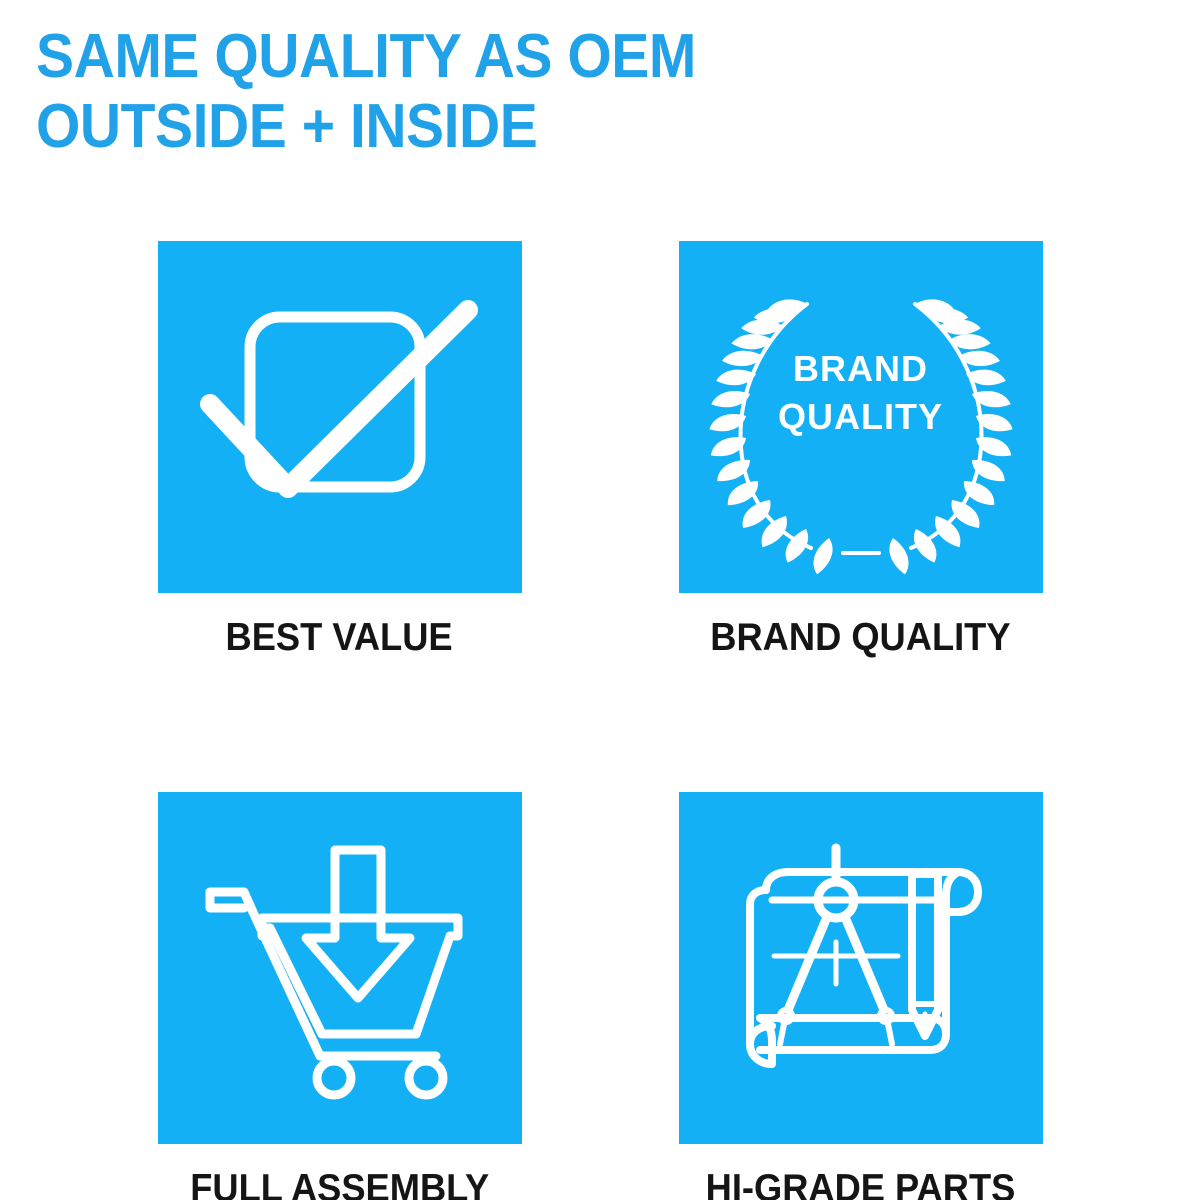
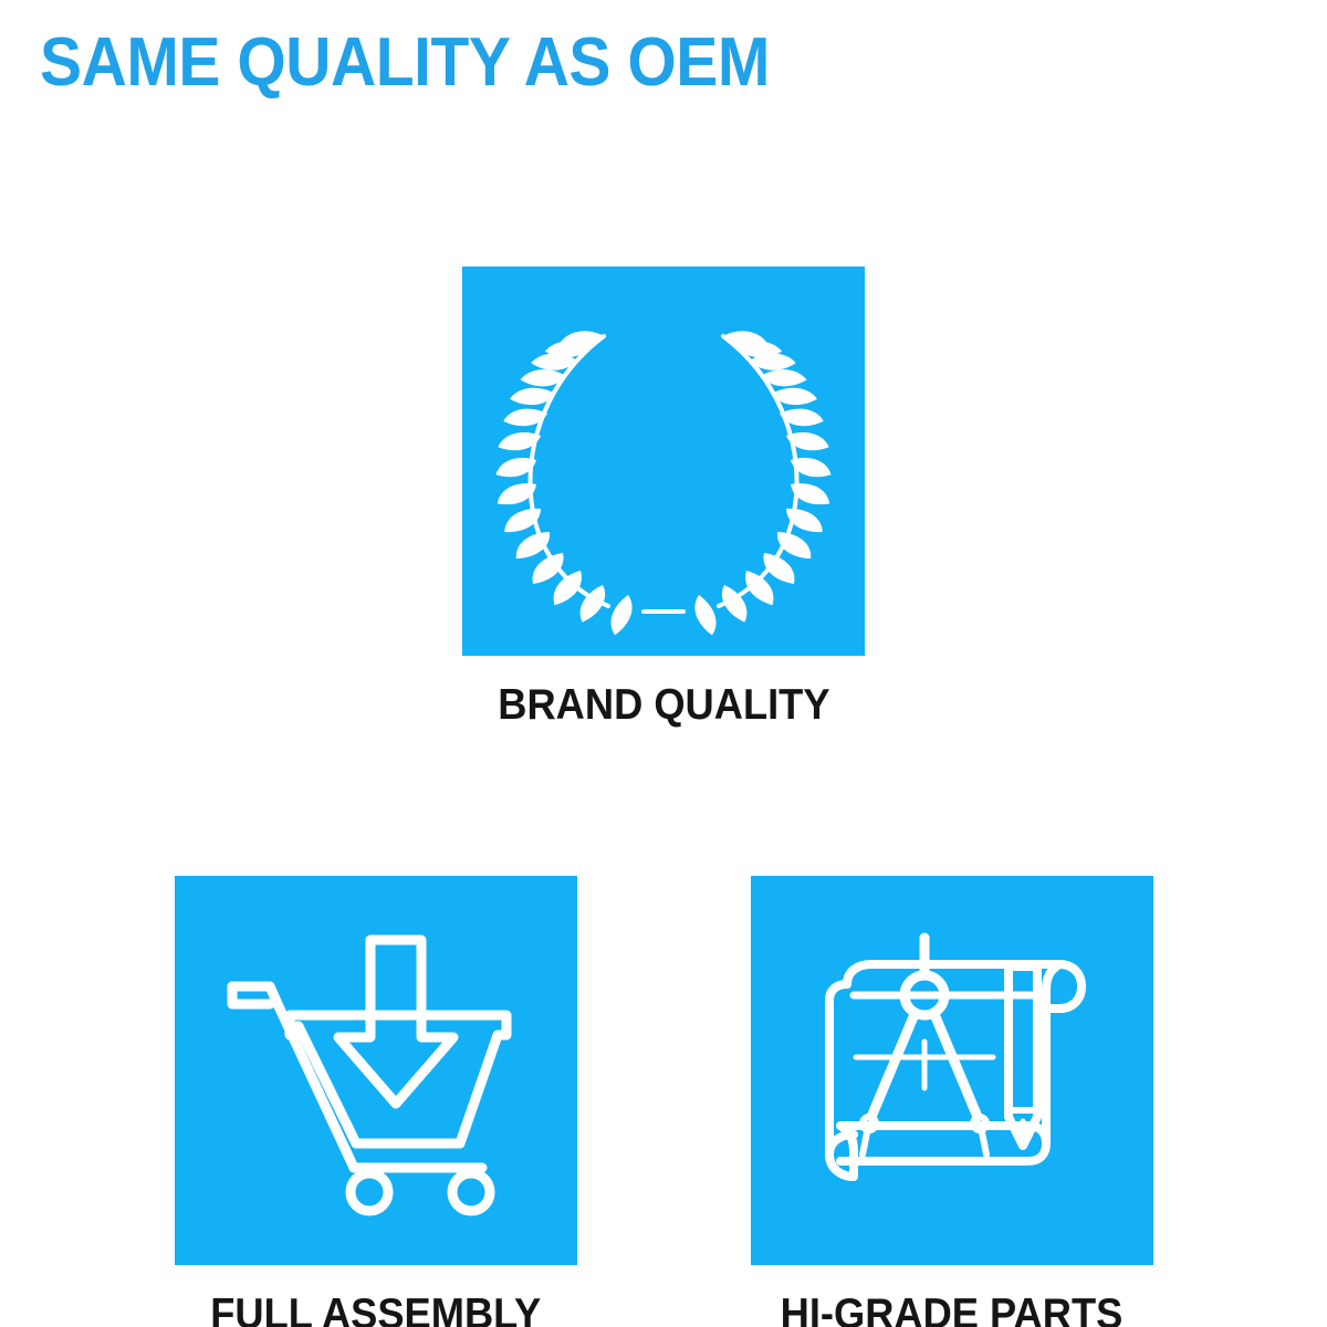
  SAME QUALITY AS OEM
- OUTSIDE + INSIDE
- BEST VALUE
- BRAND
- QUALITY
  BRAND QUALITY
  FULL ASSEMBLY
  HI-GRADE PARTS
